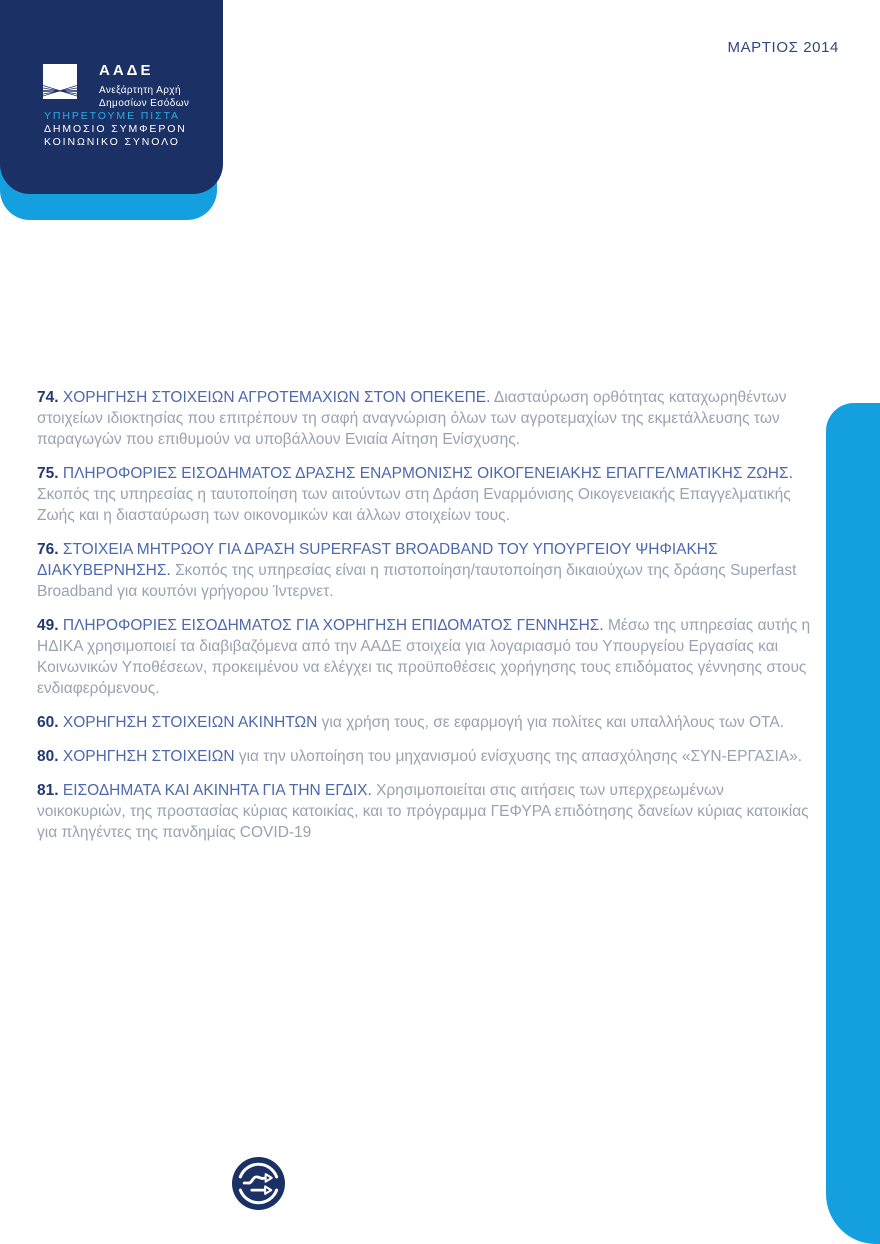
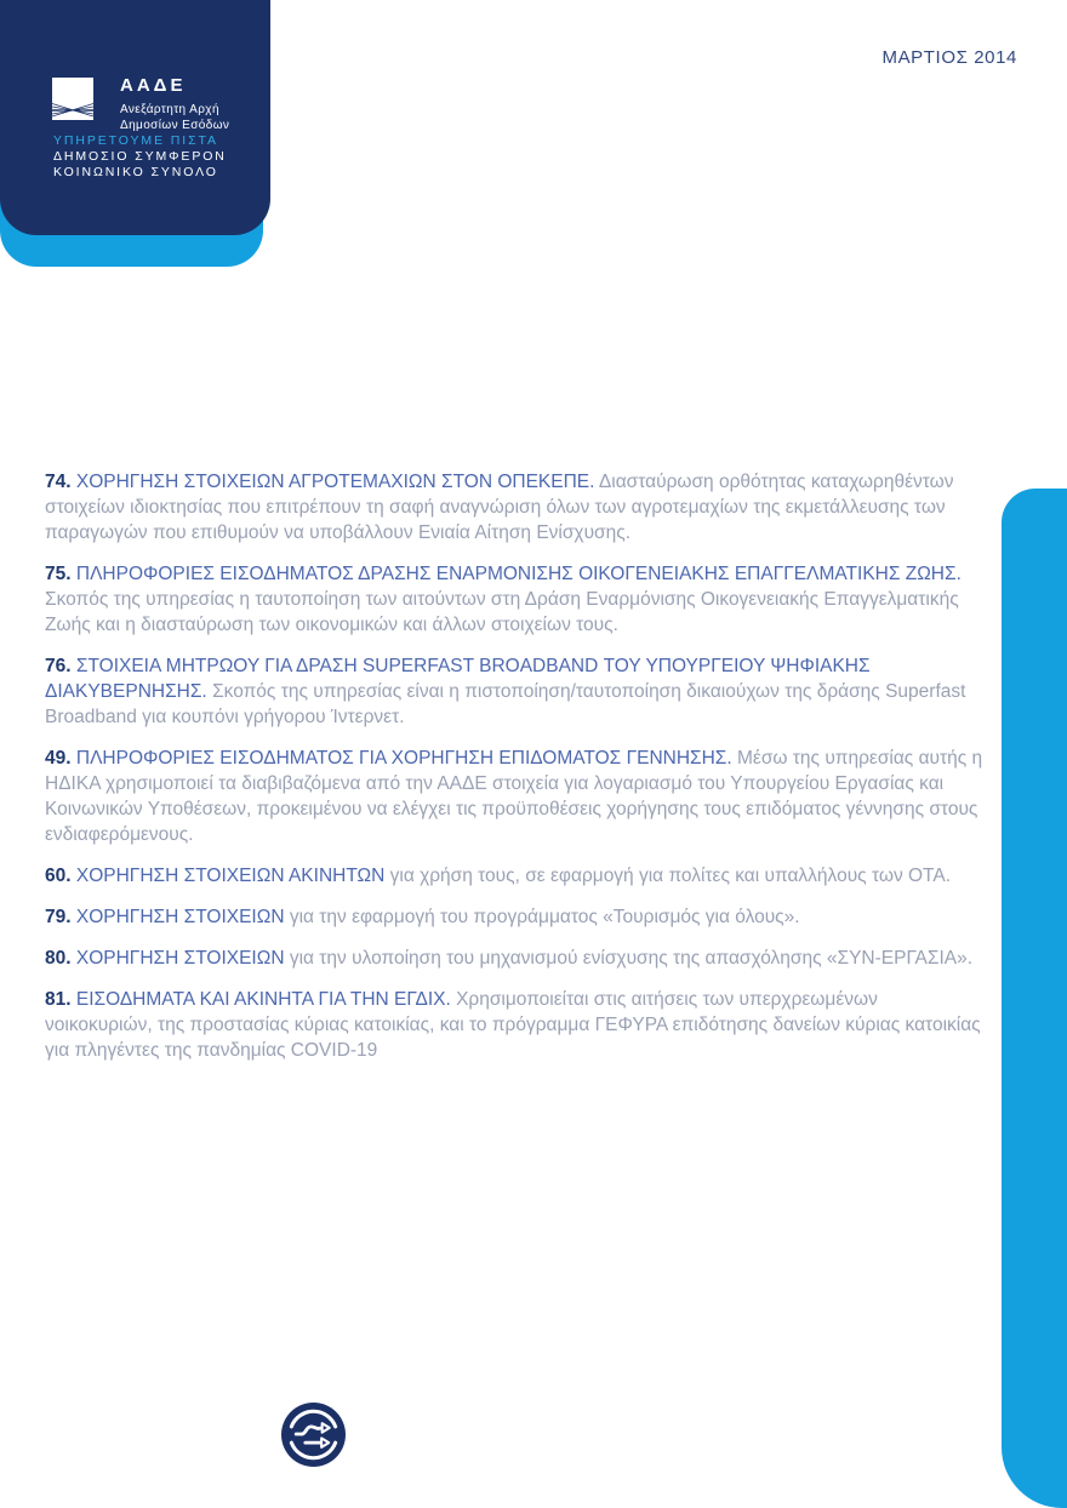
  ΑΑΔΕ
  Ανεξάρτητη Αρχή
  Δημοσίων Εσόδων
  ΥΠΗΡΕΤΟΥΜΕ ΠΙΣΤΑ
  ΔΗΜΟΣΙΟ ΣΥΜΦΕΡΟΝ
  ΚΟΙΝΩΝΙΚΟ ΣΥΝΟΛΟ
  ΜΑΡΤΙΟΣ 2014
  74. ΧΟΡΗΓΗΣΗ ΣΤΟΙΧΕΙΩΝ ΑΓΡΟΤΕΜΑΧΙΩΝ ΣΤΟΝ ΟΠΕΚΕΠΕ. Διασταύρωση ορθότητας καταχωρηθέντων στοιχείων ιδιοκτησίας που επιτρέπουν τη σαφή αναγνώριση όλων των αγροτεμαχίων της εκμετάλλευσης των παραγωγών που επιθυμούν να υποβάλλουν Ενιαία Αίτηση Ενίσχυσης.
  75. ΠΛΗΡΟΦΟΡΙΕΣ ΕΙΣΟΔΗΜΑΤΟΣ ΔΡΑΣΗΣ ΕΝΑΡΜΟΝΙΣΗΣ ΟΙΚΟΓΕΝΕΙΑΚΗΣ ΕΠΑΓΓΕΛΜΑΤΙΚΗΣ ΖΩΗΣ. Σκοπός της υπηρεσίας η ταυτοποίηση των αιτούντων στη Δράση Εναρμόνισης Οικογενειακής Επαγγελματικής Ζωής και η διασταύρωση των οικονομικών και άλλων στοιχείων τους.
  76. ΣΤΟΙΧΕΙΑ ΜΗΤΡΩΟΥ ΓΙΑ ΔΡΑΣΗ SUPERFAST BROADBAND ΤΟΥ ΥΠΟΥΡΓΕΙΟΥ ΨΗΦΙΑΚΗΣ ΔΙΑΚΥΒΕΡΝΗΣΗΣ. Σκοπός της υπηρεσίας είναι η πιστοποίηση/ταυτοποίηση δικαιούχων της δράσης Superfast Broadband για κουπόνι γρήγορου Ίντερνετ.
  49. ΠΛΗΡΟΦΟΡΙΕΣ ΕΙΣΟΔΗΜΑΤΟΣ ΓΙΑ ΧΟΡΗΓΗΣΗ ΕΠΙΔΟΜΑΤΟΣ ΓΕΝΝΗΣΗΣ. Μέσω της υπηρεσίας αυτής η ΗΔΙΚΑ χρησιμοποιεί τα διαβιβαζόμενα από την ΑΑΔΕ στοιχεία για λογαριασμό του Υπουργείου Εργασίας και Κοινωνικών Υποθέσεων, προκειμένου να ελέγχει τις προϋποθέσεις χορήγησης τους επιδόματος γέννησης στους ενδιαφερόμενους.
  60. ΧΟΡΗΓΗΣΗ ΣΤΟΙΧΕΙΩΝ ΑΚΙΝΗΤΩΝ για χρήση τους, σε εφαρμογή για πολίτες και υπαλλήλους των ΟΤΑ.
+ 79. ΧΟΡΗΓΗΣΗ ΣΤΟΙΧΕΙΩΝ για την εφαρμογή του προγράμματος «Τουρισμός για όλους».
  80. ΧΟΡΗΓΗΣΗ ΣΤΟΙΧΕΙΩΝ για την υλοποίηση του μηχανισμού ενίσχυσης της απασχόλησης «ΣΥΝ-ΕΡΓΑΣΙΑ».
  81. ΕΙΣΟΔΗΜΑΤΑ ΚΑΙ ΑΚΙΝΗΤΑ ΓΙΑ ΤΗΝ ΕΓΔΙΧ. Χρησιμοποιείται στις αιτήσεις των υπερχρεωμένων νοικοκυριών, της προστασίας κύριας κατοικίας, και το πρόγραμμα ΓΕΦΥΡΑ επιδότησης δανείων κύριας κατοικίας για πληγέντες της πανδημίας COVID-19
